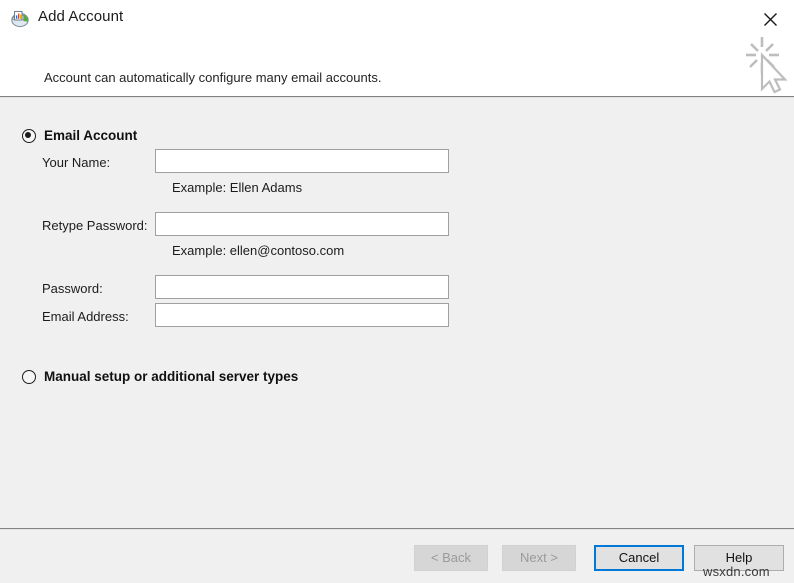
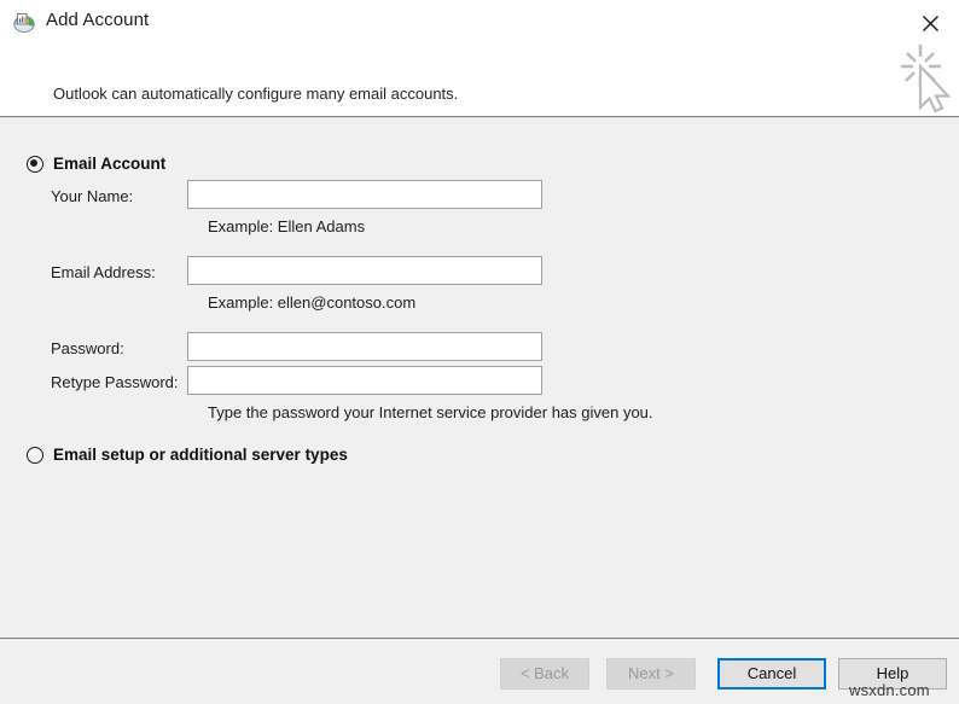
  Add Account
- Account can automatically configure many email accounts.
+ Outlook can automatically configure many email accounts.
  Email Account
  Your Name:
  Example: Ellen Adams
- Retype Password:
+ Email Address:
  Example: ellen@contoso.com
  Password:
- Email Address:
+ Retype Password:
+ Type the password your Internet service provider has given you.
- Manual setup or additional server types
+ Email setup or additional server types
  < Back
  Next >
  Cancel
  Help
  wsxdn.com
